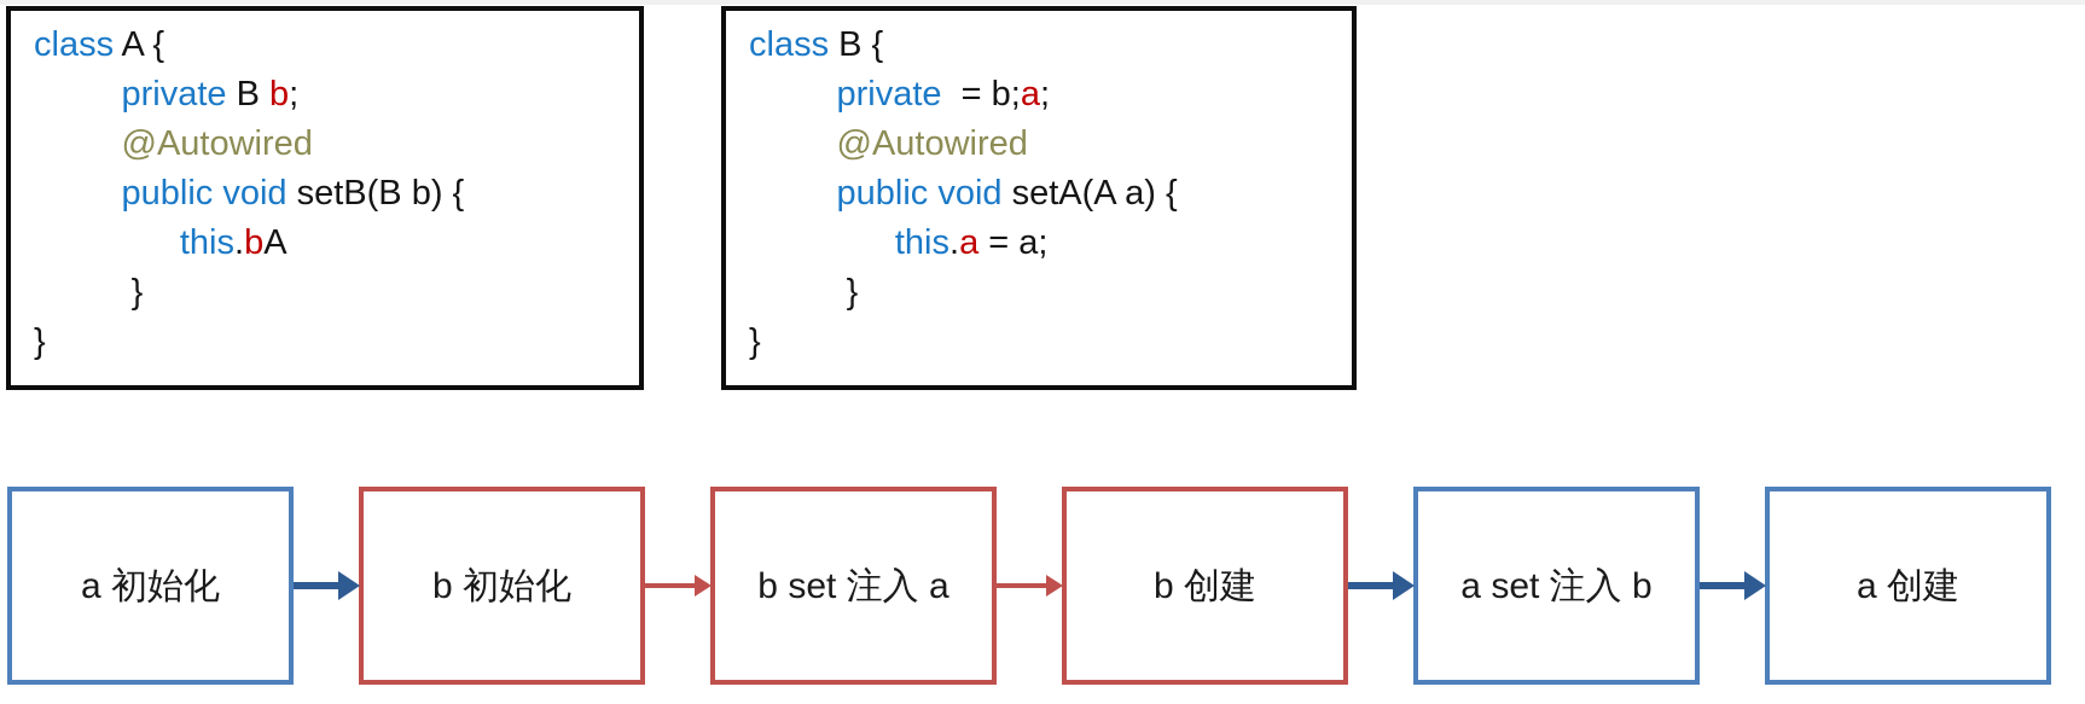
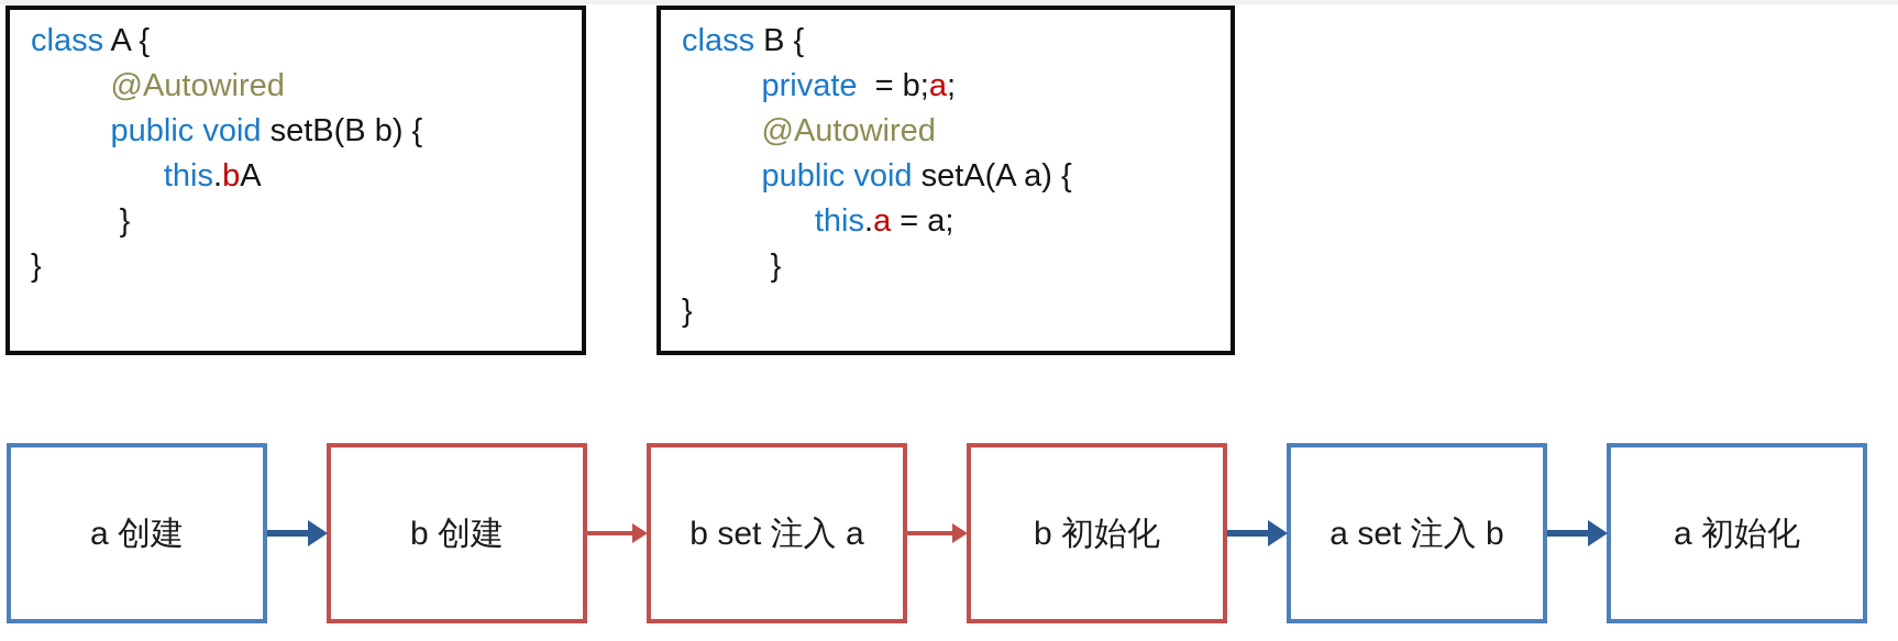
  class A {
- private B b;
  @Autowired
  public void setB(B b) {
  this.bA
  }
  }
  class B {
  private = b;a;
  @Autowired
  public void setA(A a) {
  this.a = a;
  }
  }
- a 初始化
+ a 创建
- b 初始化
+ b 创建
  b set 注入 a
- b 创建
+ b 初始化
  a set 注入 b
- a 创建
+ a 初始化
